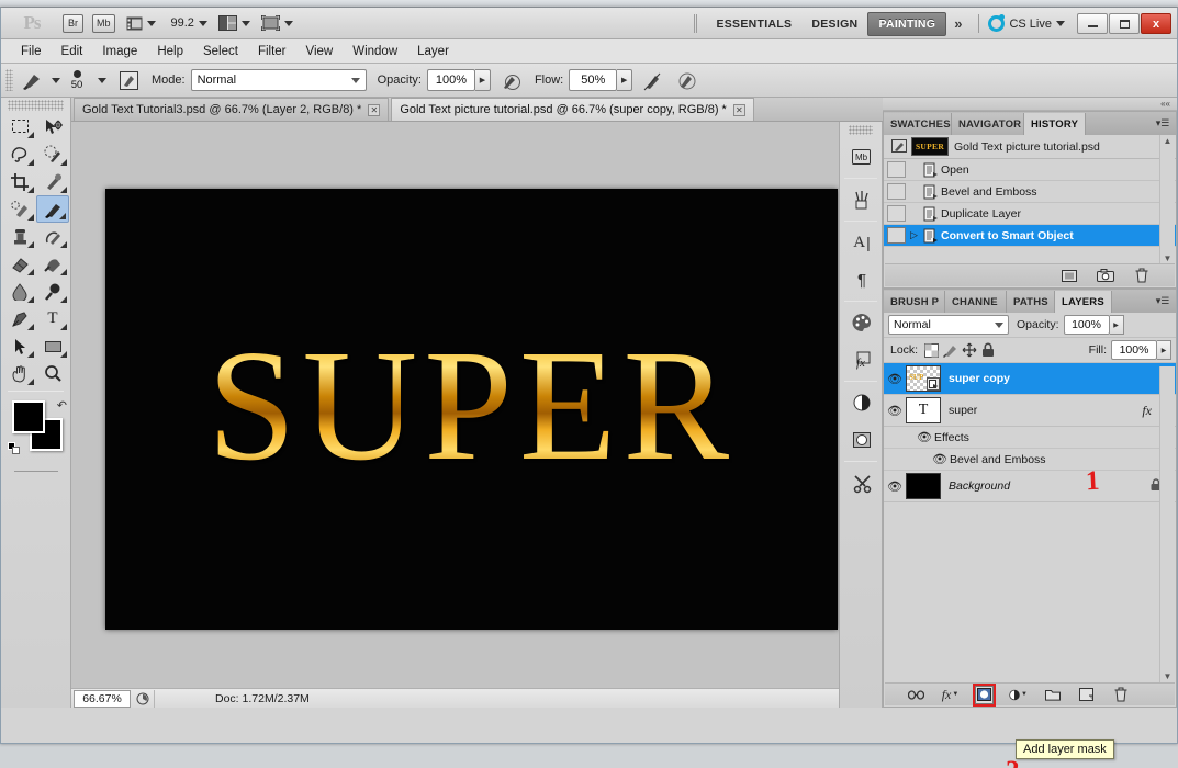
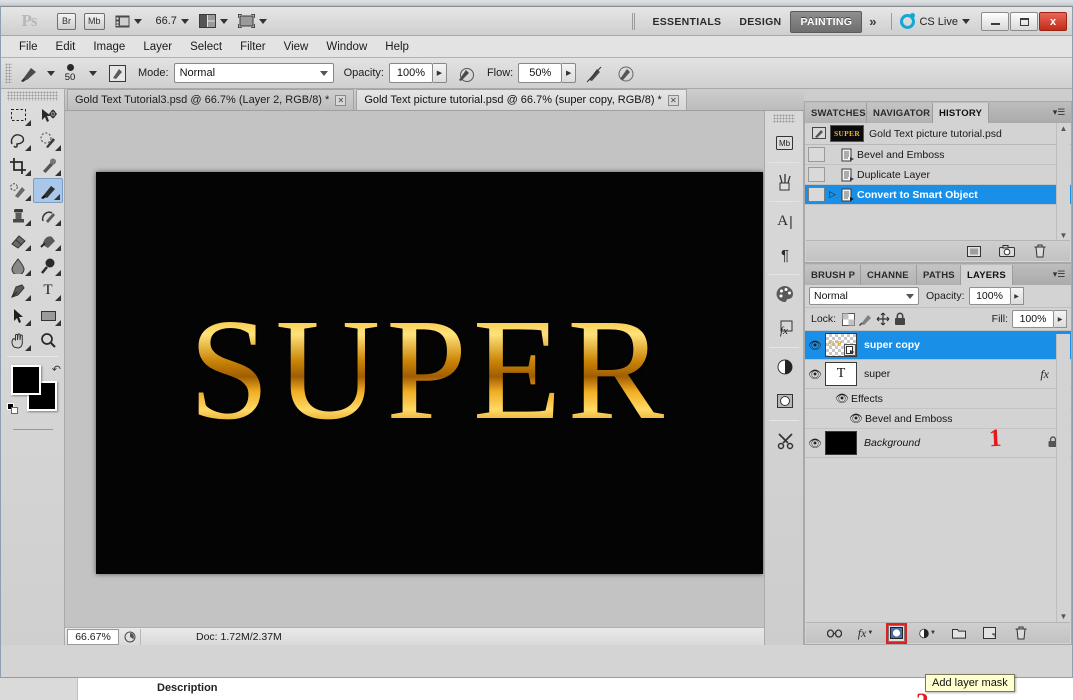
  Ps
  Br
  Mb
- 99.2
+ 66.7
  ESSENTIALS
  DESIGN
  PAINTING
  »
  CS Live
  x
  File
  Edit
  Image
- Help
+ Layer
  Select
  Filter
  View
  Window
- Layer
+ Help
  50
  Mode:
  Normal
  Opacity:
  100%
  Flow:
  50%
  T
  ↶
  Gold Text Tutorial3.psd @ 66.7% (Layer 2, RGB/8) *
  ✕
  Gold Text picture tutorial.psd @ 66.7% (super copy, RGB/8) *
  ✕
  SUPER
  66.67%
  Doc: 1.72M/2.37M
  Mb
  A
  |
  ¶
  fx
- ««
  SWATCHES
  NAVIGATOR
  HISTORY
  ▾☰
  SUPER
  Gold Text picture tutorial.psd
- Open
  Bevel and Emboss
  Duplicate Layer
  ▷
  Convert to Smart Object
  ▲
  ▼
  BRUSH P
  CHANNE
  PATHS
  LAYERS
  ▾☰
  Normal
  Opacity:
  100%
  Lock:
  Fill:
  100%
  👁
  SUP
  super copy
  👁
  T
  super
  fx
  👁
  Effects
  👁
  Bevel and Emboss
  👁
  Background
  ▼
  fx
  Add layer mask
+ Description
